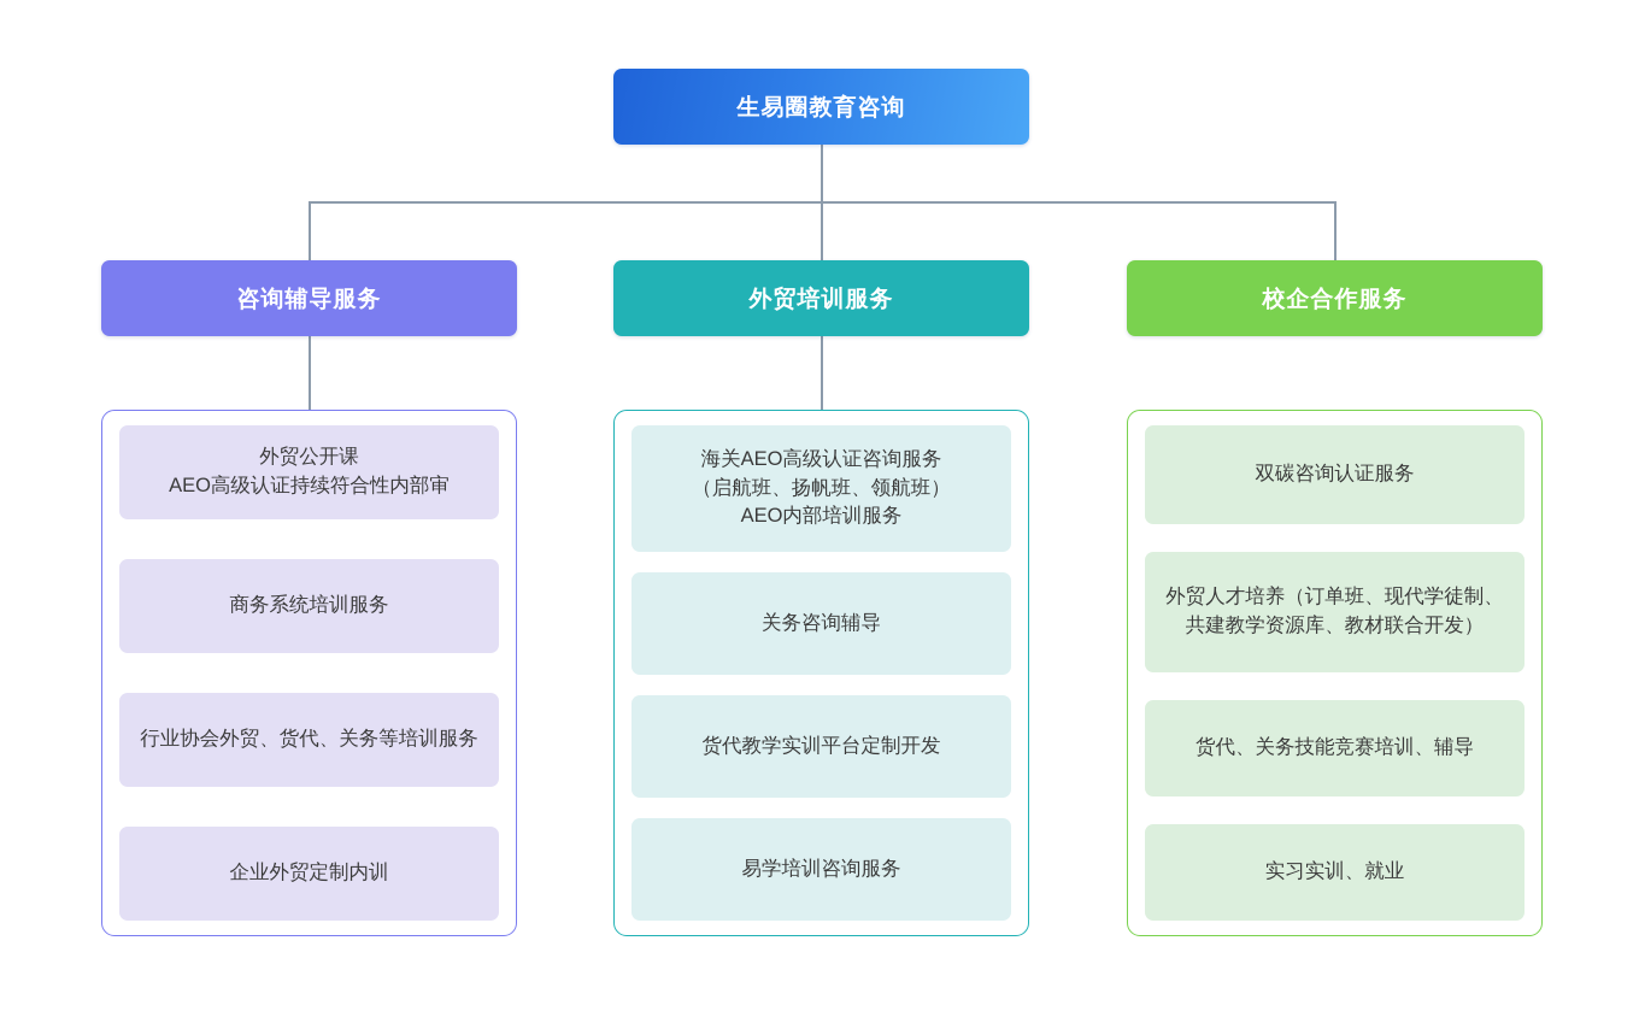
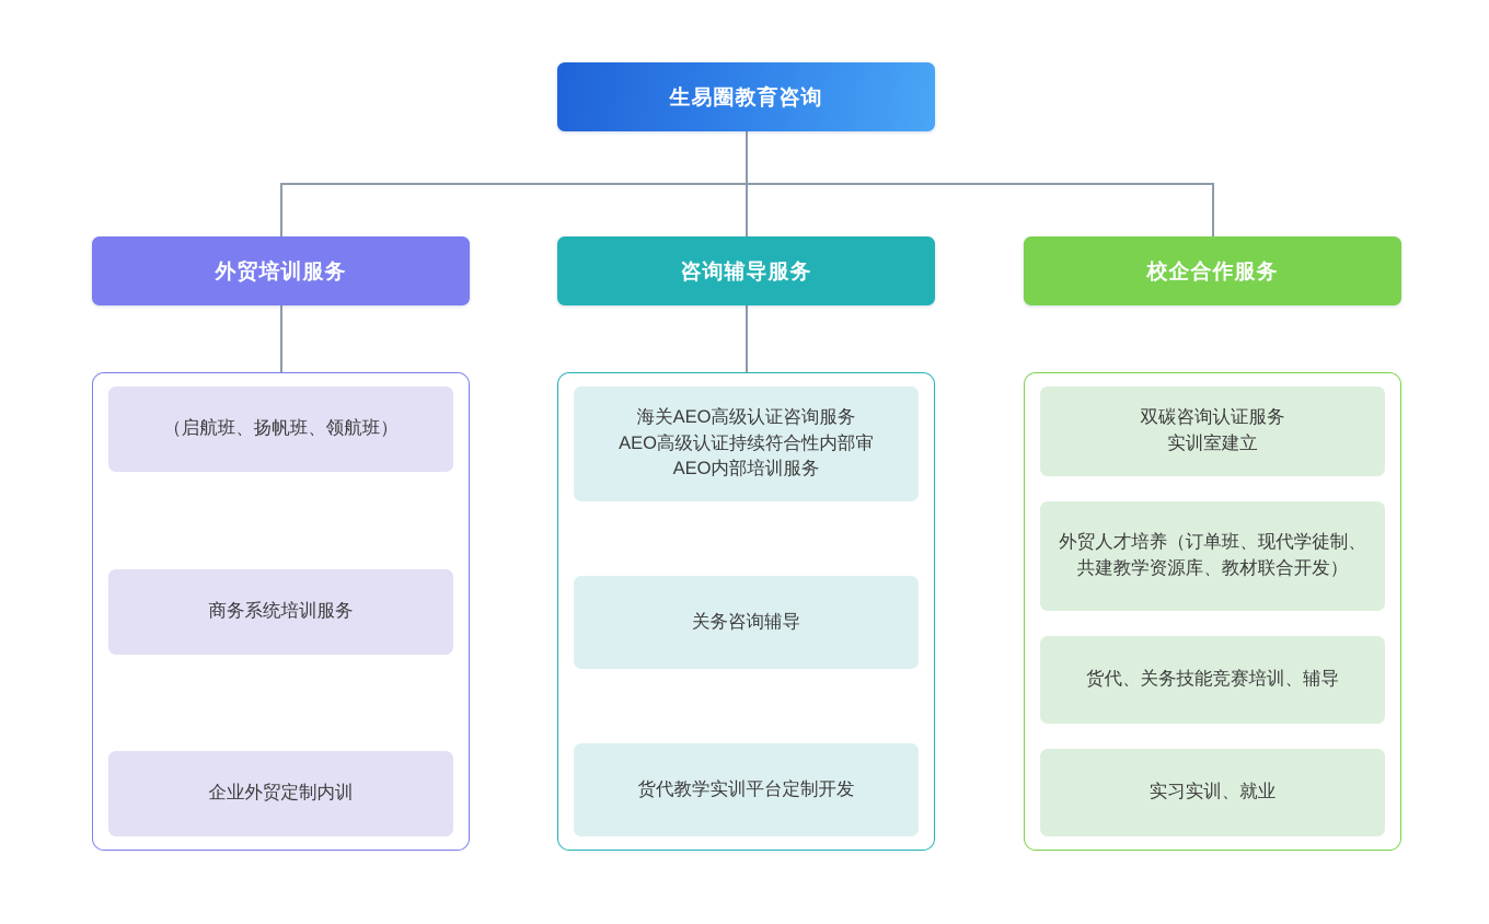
  生易圈教育咨询
- 咨询辅导服务
+ 外贸培训服务
- 外贸公开课
- AEO高级认证持续符合性内部审
+ （启航班、扬帆班、领航班）
  商务系统培训服务
- 行业协会外贸、货代、关务等培训服务
  企业外贸定制内训
- 外贸培训服务
+ 咨询辅导服务
  海关AEO高级认证咨询服务
- （启航班、扬帆班、领航班）
+ AEO高级认证持续符合性内部审
  AEO内部培训服务
  关务咨询辅导
  货代教学实训平台定制开发
- 易学培训咨询服务
  校企合作服务
  双碳咨询认证服务
+ 实训室建立
  外贸人才培养（订单班、现代学徒制、共建教学资源库、教材联合开发）
  货代、关务技能竞赛培训、辅导
  实习实训、就业
